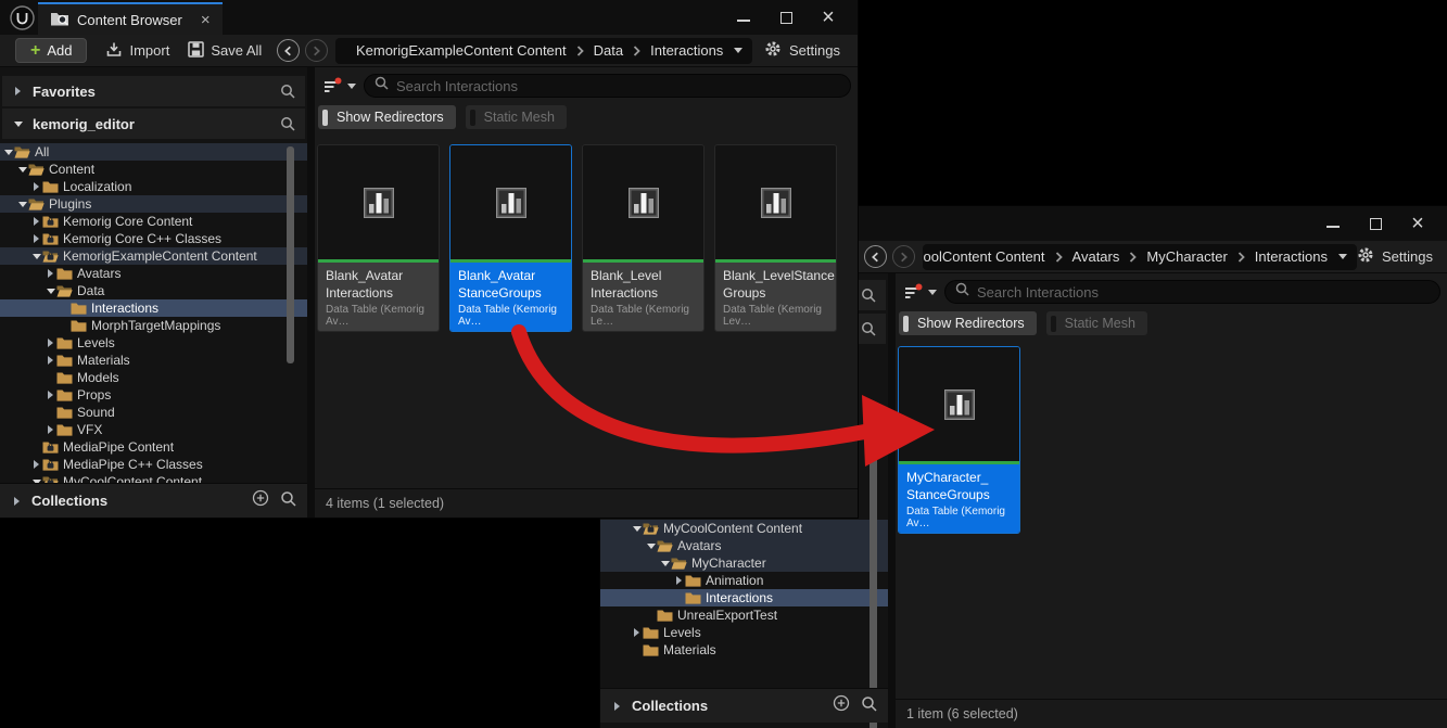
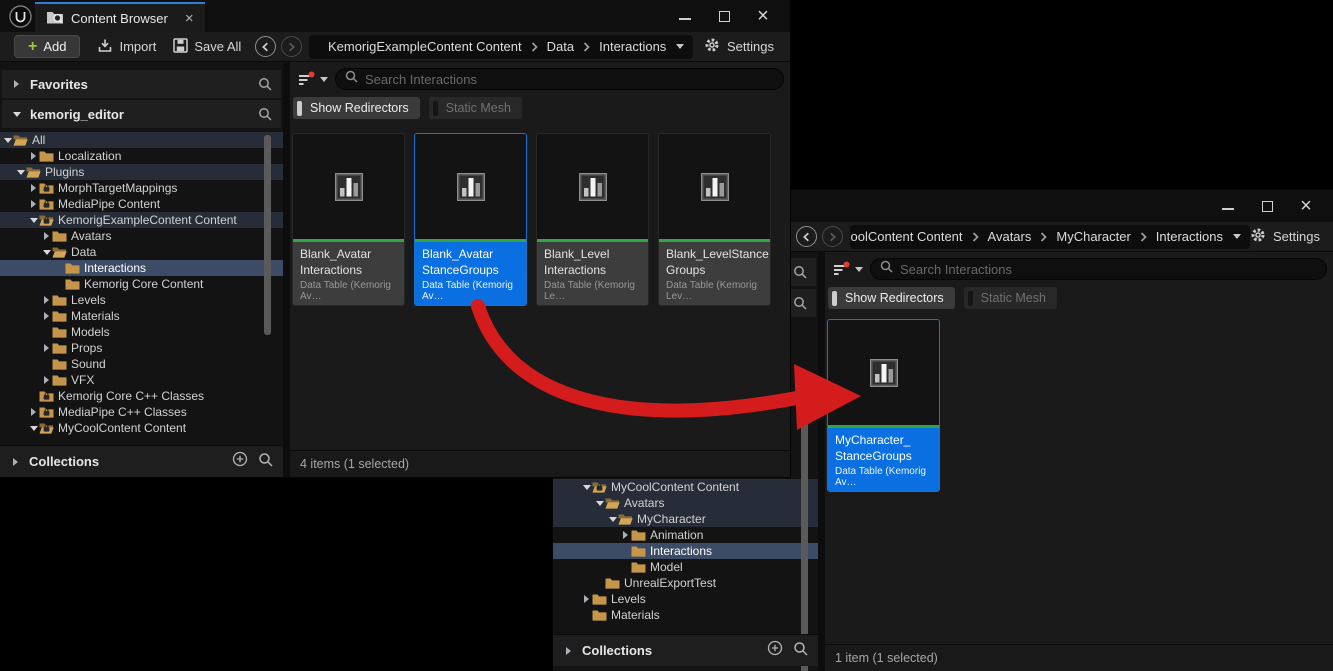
  ×
  oolContent Content
  Avatars
  MyCharacter
  Interactions
  Settings
  MyCoolContent Content
  Avatars
  MyCharacter
  Animation
  Interactions
+ Model
  UnrealExportTest
  Levels
  Materials
  Collections
  Search Interactions
  Show Redirectors
  Static Mesh
  MyCharacter_
  StanceGroups
  Data Table (Kemorig Av…
- 1 item (6 selected)
+ 1 item (1 selected)
  Content Browser
  ×
  ×
  +
  Add
  Import
  Save All
  KemorigExampleContent Content
  Data
  Interactions
  Settings
  Favorites
  kemorig_editor
  All
- Content
  Localization
  Plugins
- Kemorig Core Content
+ MorphTargetMappings
- Kemorig Core C++ Classes
+ MediaPipe Content
  KemorigExampleContent Content
  Avatars
  Data
  Interactions
- MorphTargetMappings
+ Kemorig Core Content
  Levels
  Materials
  Models
  Props
  Sound
  VFX
- MediaPipe Content
+ Kemorig Core C++ Classes
  MediaPipe C++ Classes
  MyCoolContent Content
  Collections
  Search Interactions
  Show Redirectors
  Static Mesh
  Blank_Avatar
  Interactions
  Data Table (Kemorig Av…
  Blank_Avatar
  StanceGroups
  Data Table (Kemorig Av…
  Blank_Level
  Interactions
  Data Table (Kemorig Le…
  Blank_LevelStanc
  Groups
  Data Table (Kemorig Lev…
  4 items (1 selected)
